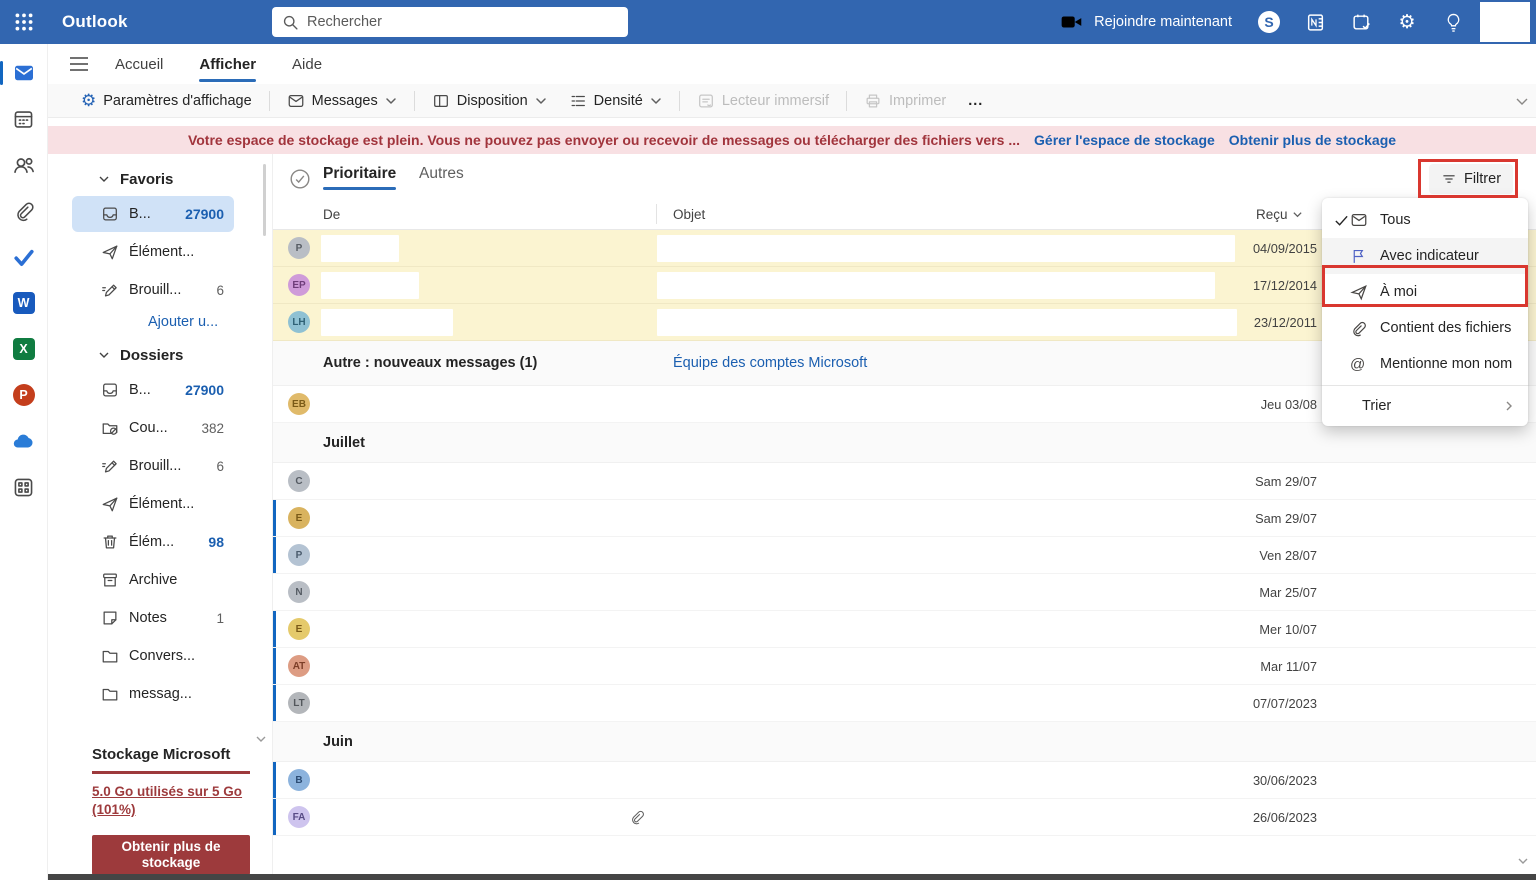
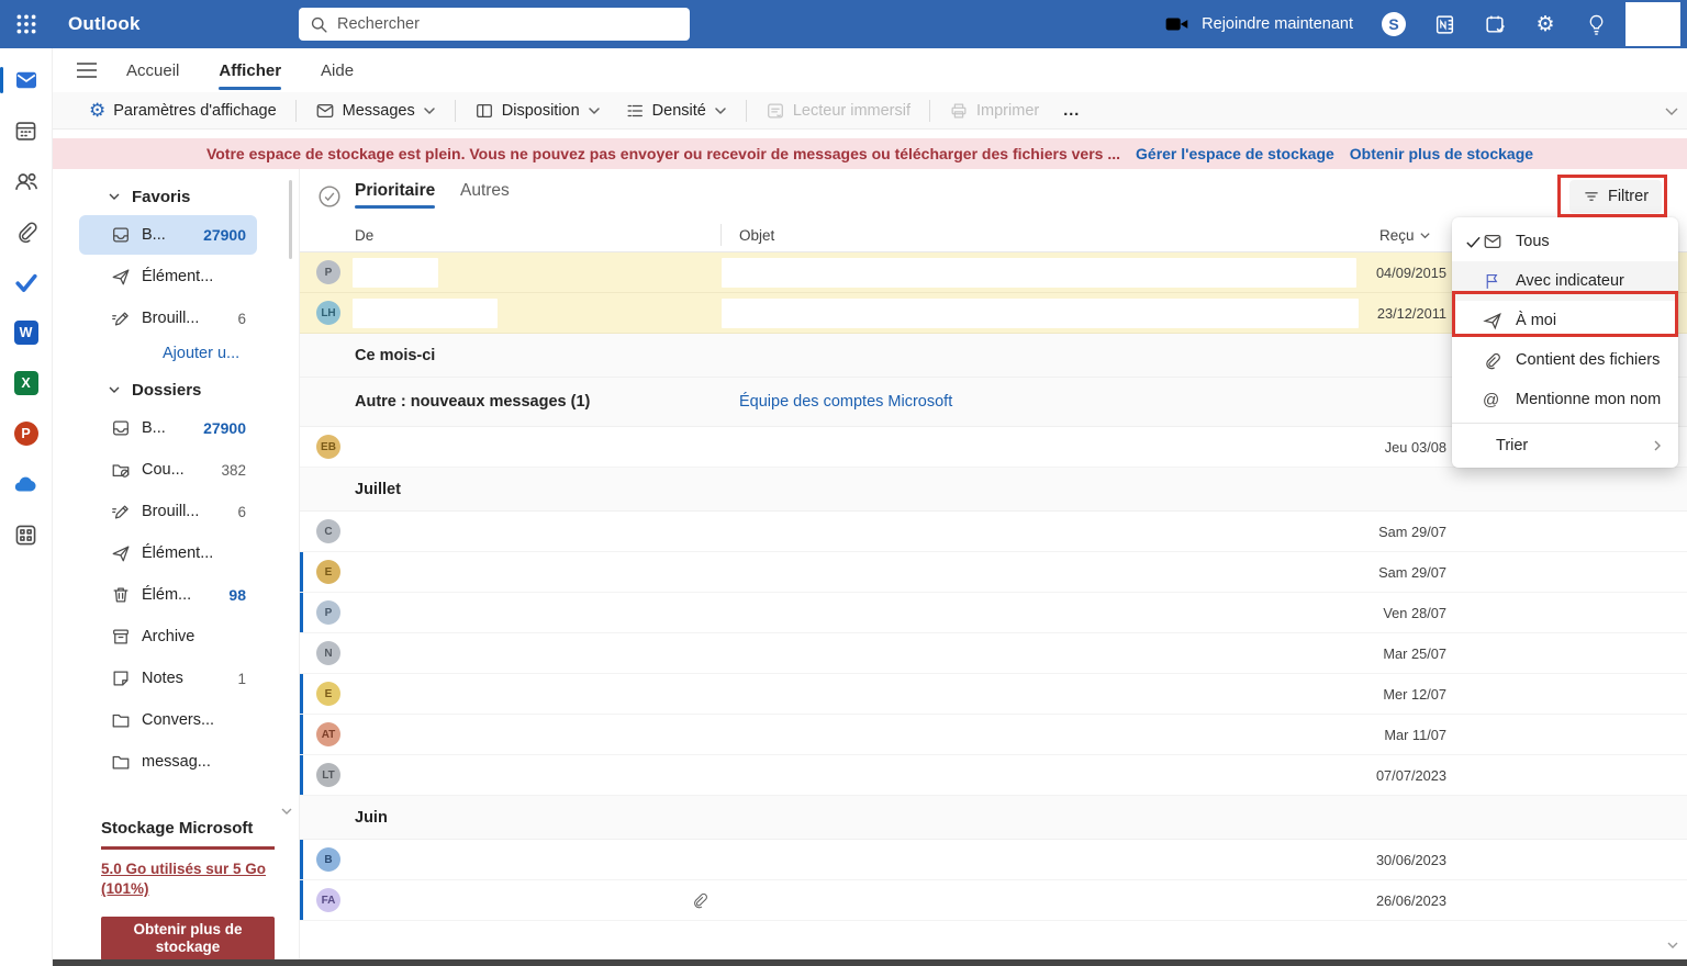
  Outlook
  Rechercher
  Rejoindre maintenant
  S
  ⚙
  W
  X
  P
  Accueil
  Afficher
  Aide
  ⚙
  Paramètres d'affichage
  Messages
  Disposition
  Densité
  Lecteur immersif
  Imprimer
  ...
  Votre espace de stockage est plein. Vous ne pouvez pas envoyer ou recevoir de messages ou télécharger des fichiers vers ...
  Gérer l'espace de stockage
  Obtenir plus de stockage
  Favoris
  B...
  27900
  Élément...
  Brouill...
  6
  Ajouter u...
  Dossiers
  B...
  27900
  Cou...
  382
  Brouill...
  6
  Élément...
  Élém...
  98
  Archive
  Notes
  1
  Convers...
  messag...
  Stockage Microsoft
  5.0 Go utilisés sur 5 Go (101%)
  Obtenir plus de stockage
  Prioritaire
  Autres
  Filtrer
  De
  Objet
  Reçu
  P
  04/09/2015
- EP
- 17/12/2014
  LH
  23/12/2011
+ Ce mois-ci
  Autre : nouveaux messages (1)
  Équipe des comptes Microsoft
  EB
  Jeu 03/08
  Juillet
  C
  Sam 29/07
  E
  Sam 29/07
  P
  Ven 28/07
  N
  Mar 25/07
  E
- Mer 10/07
+ Mer 12/07
  AT
  Mar 11/07
  LT
  07/07/2023
  Juin
  B
  30/06/2023
  FA
  26/06/2023
  Tous
  Avec indicateur
  À moi
  Contient des fichiers
  @
  Mentionne mon nom
  Trier
